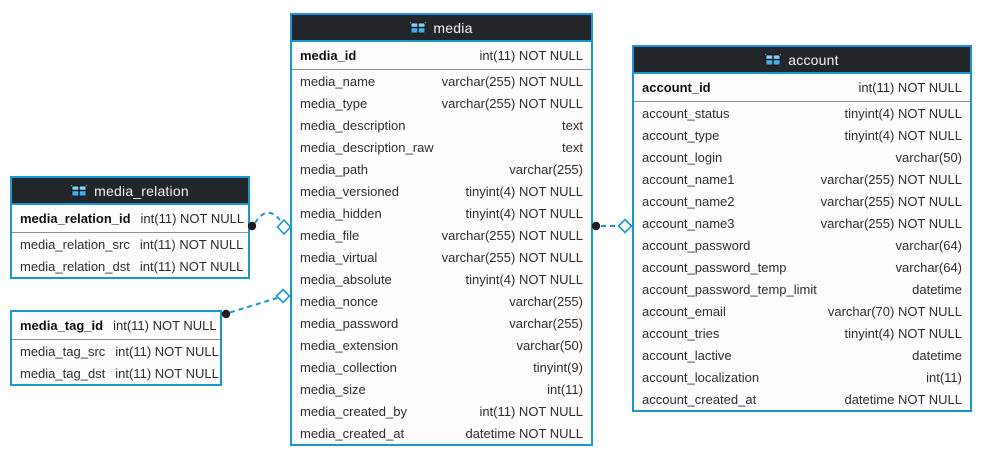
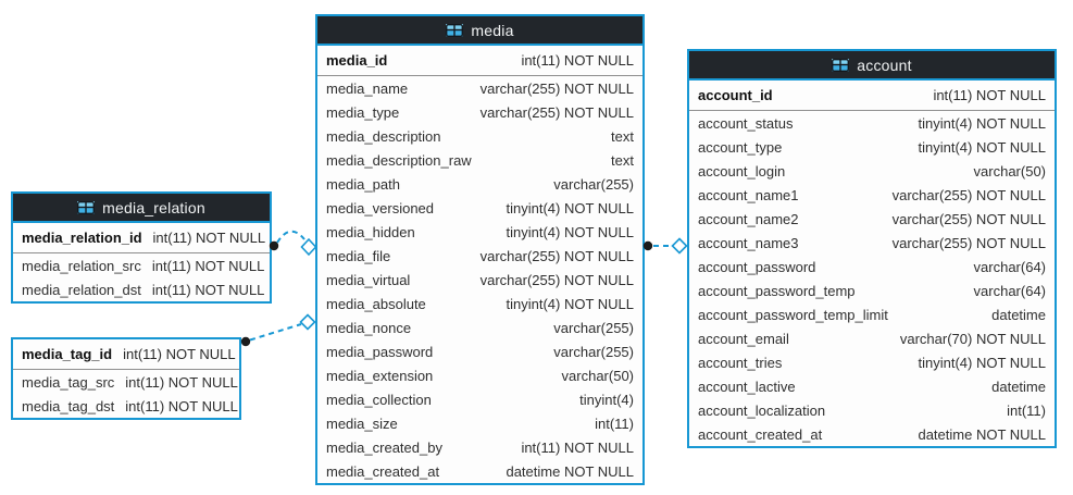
  media_relation
  media_relation_id
  int(11) NOT NULL
  media_relation_src
  int(11) NOT NULL
  media_relation_dst
  int(11) NOT NULL
  media_tag_id
  int(11) NOT NULL
  media_tag_src
  int(11) NOT NULL
  media_tag_dst
  int(11) NOT NULL
  media
  media_id
  int(11) NOT NULL
  media_name
  varchar(255) NOT NULL
  media_type
  varchar(255) NOT NULL
  media_description
  text
  media_description_raw
  text
  media_path
  varchar(255)
  media_versioned
  tinyint(4) NOT NULL
  media_hidden
  tinyint(4) NOT NULL
  media_file
  varchar(255) NOT NULL
  media_virtual
  varchar(255) NOT NULL
  media_absolute
  tinyint(4) NOT NULL
  media_nonce
  varchar(255)
  media_password
  varchar(255)
  media_extension
  varchar(50)
  media_collection
- tinyint(9)
+ tinyint(4)
  media_size
  int(11)
  media_created_by
  int(11) NOT NULL
  media_created_at
  datetime NOT NULL
  account
  account_id
  int(11) NOT NULL
  account_status
  tinyint(4) NOT NULL
  account_type
  tinyint(4) NOT NULL
  account_login
  varchar(50)
  account_name1
  varchar(255) NOT NULL
  account_name2
  varchar(255) NOT NULL
  account_name3
  varchar(255) NOT NULL
  account_password
  varchar(64)
  account_password_temp
  varchar(64)
  account_password_temp_limit
  datetime
  account_email
  varchar(70) NOT NULL
  account_tries
  tinyint(4) NOT NULL
  account_lactive
  datetime
  account_localization
  int(11)
  account_created_at
  datetime NOT NULL
